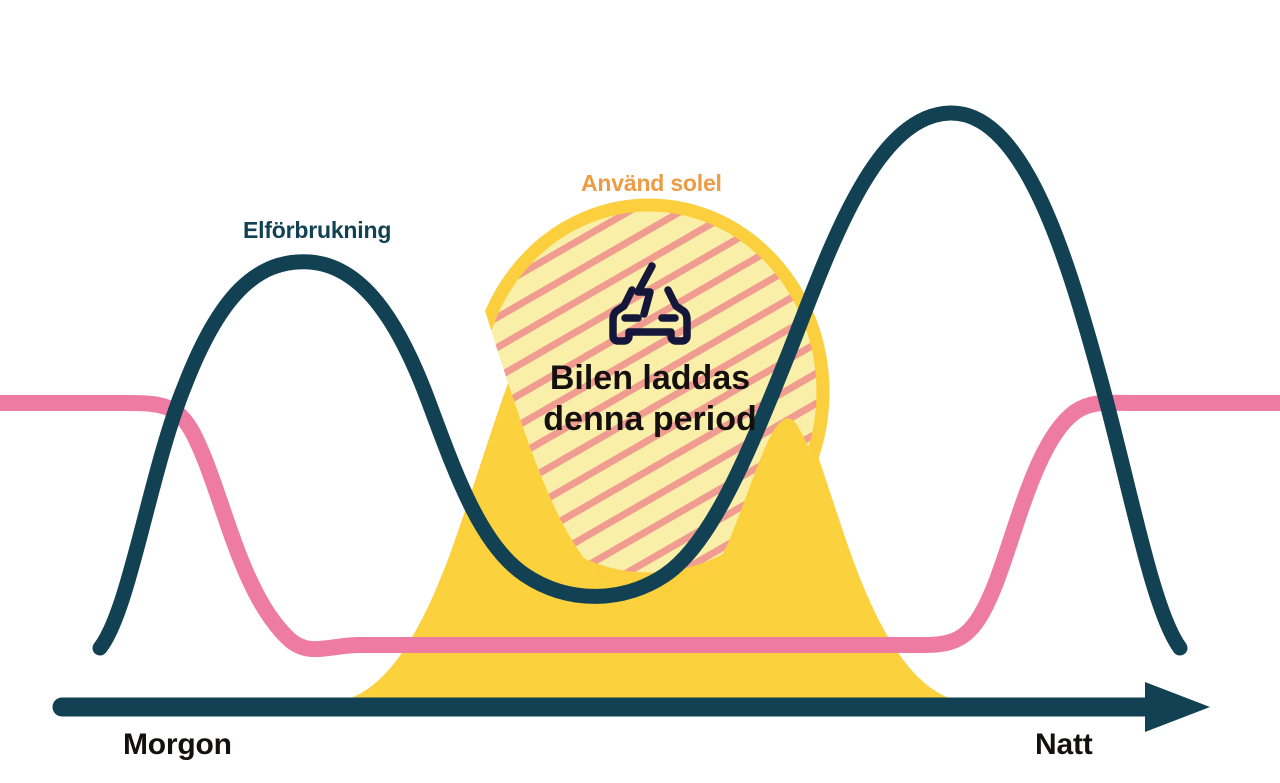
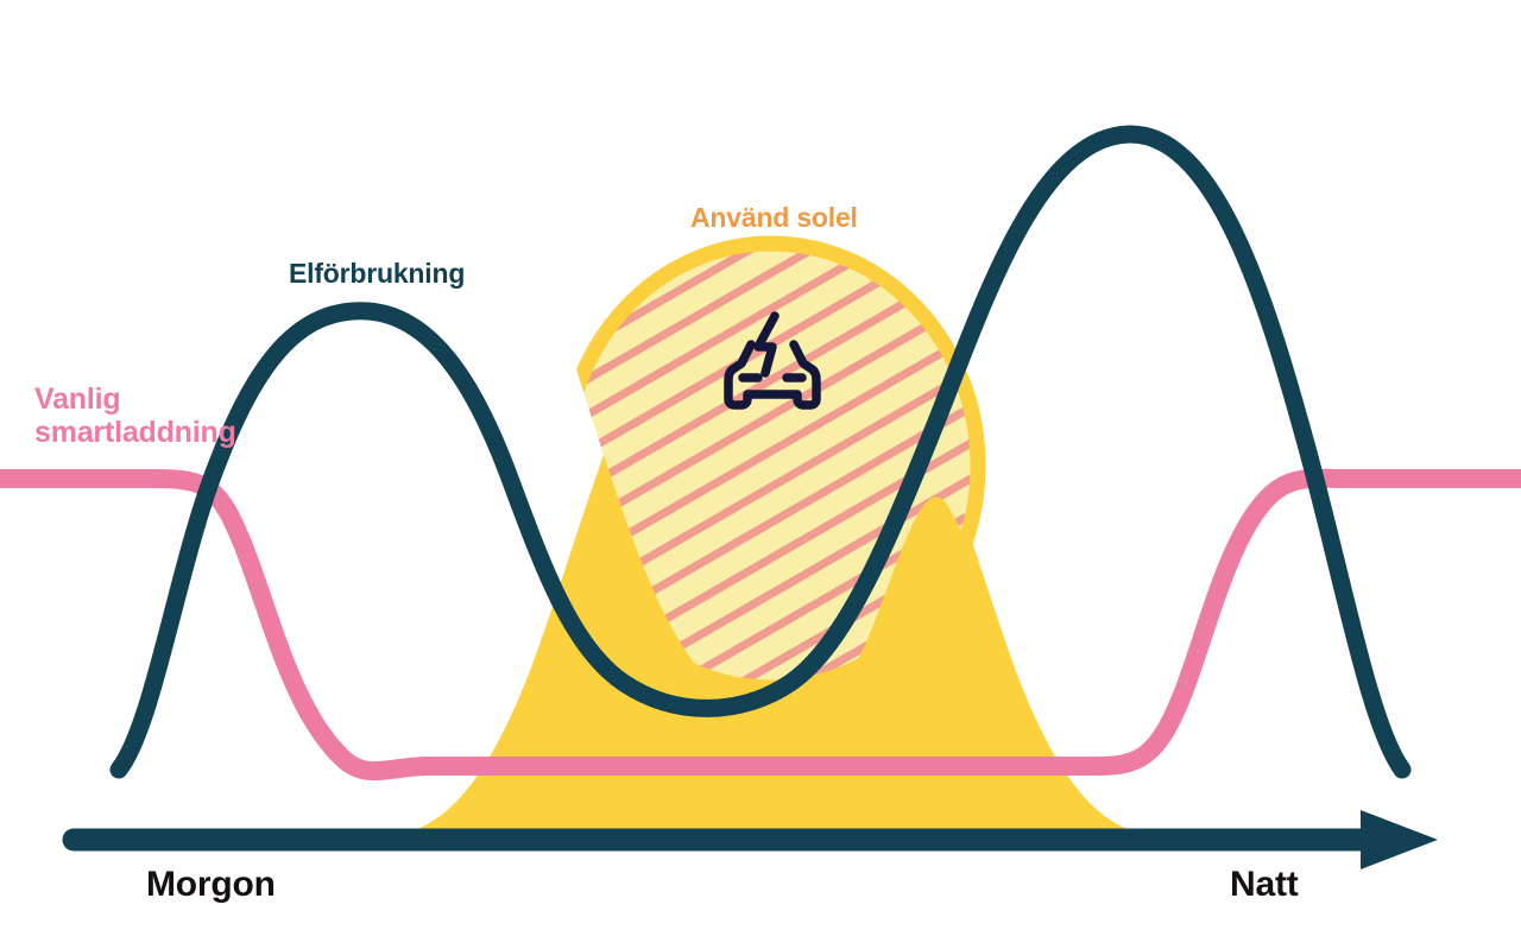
+ Vanlig
+ smartladdning
  Elförbrukning
  Använd solel
- Bilen laddas
- denna period
  Morgon
  Natt
